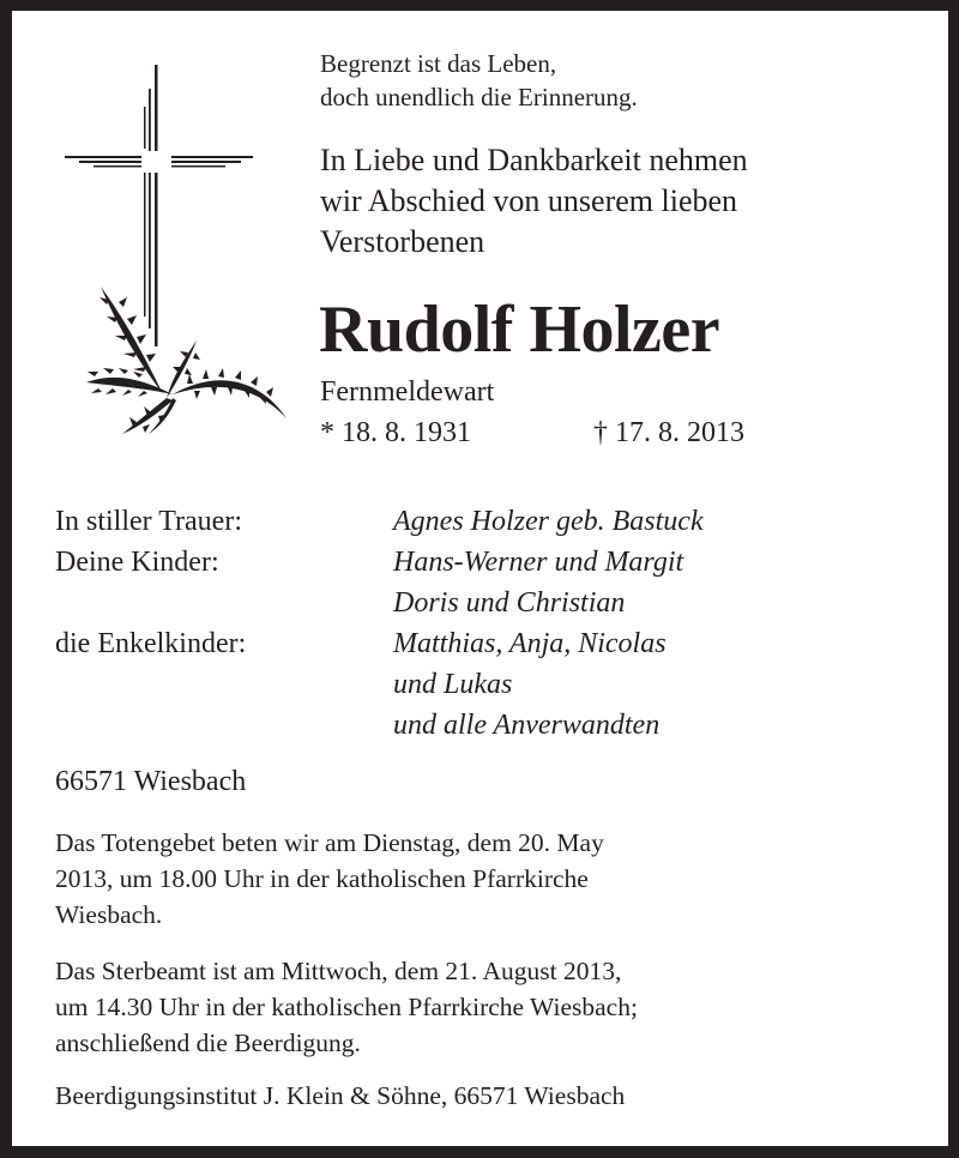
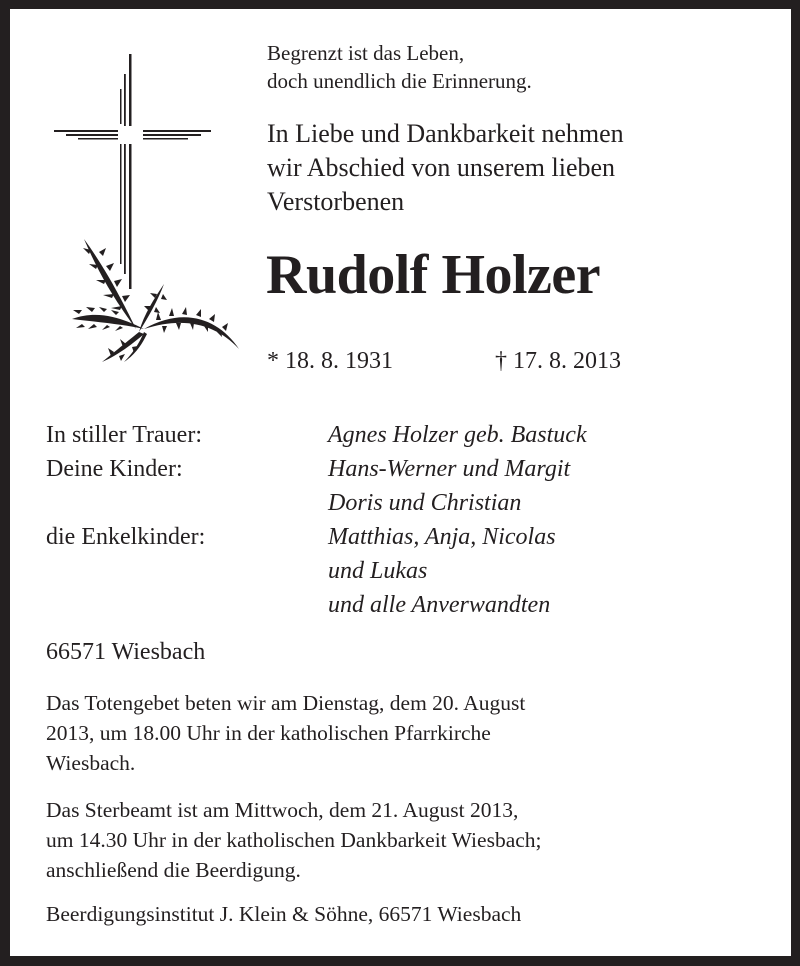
  Begrenzt ist das Leben,
  doch unendlich die Erinnerung.
  In Liebe und Dankbarkeit nehmen
  wir Abschied von unserem lieben
  Verstorbenen
  Rudolf Holzer
- Fernmeldewart
  * 18. 8. 1931
  † 17. 8. 2013
  In stiller Trauer:
  Deine Kinder:
  die Enkelkinder:
  Agnes Holzer geb. Bastuck
  Hans-Werner und Margit
  Doris und Christian
  Matthias, Anja, Nicolas
  und Lukas
  und alle Anverwandten
  66571 Wiesbach
- Das Totengebet beten wir am Dienstag, dem 20. May
+ Das Totengebet beten wir am Dienstag, dem 20. August
  2013, um 18.00 Uhr in der katholischen Pfarrkirche
  Wiesbach.
  Das Sterbeamt ist am Mittwoch, dem 21. August 2013,
- um 14.30 Uhr in der katholischen Pfarrkirche Wiesbach;
+ um 14.30 Uhr in der katholischen Dankbarkeit Wiesbach;
  anschließend die Beerdigung.
  Beerdigungsinstitut J. Klein & Söhne, 66571 Wiesbach
